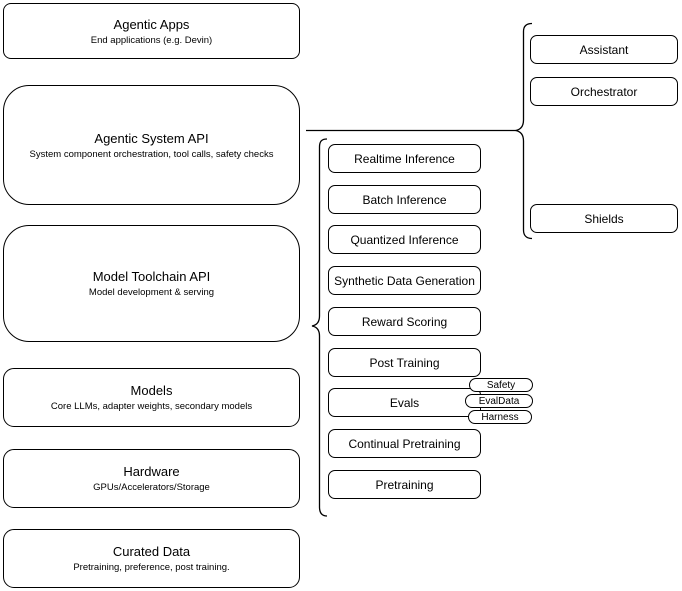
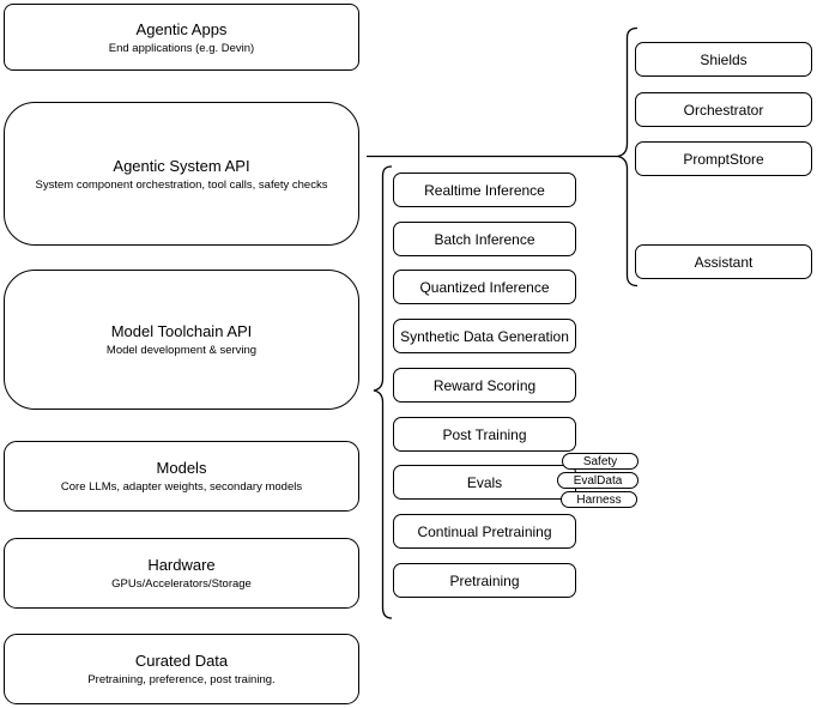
  Agentic Apps
  End applications (e.g. Devin)
  Agentic System API
  System component orchestration, tool calls, safety checks
  Model Toolchain API
  Model development & serving
  Models
  Core LLMs, adapter weights, secondary models
  Hardware
  GPUs/Accelerators/Storage
  Curated Data
  Pretraining, preference, post training.
  Realtime Inference
  Batch Inference
  Quantized Inference
  Synthetic Data Generation
  Reward Scoring
  Post Training
  Evals
  Continual Pretraining
  Pretraining
  Safety
  EvalData
  Harness
- Assistant
+ Shields
  Orchestrator
+ PromptStore
- Shields
+ Assistant
